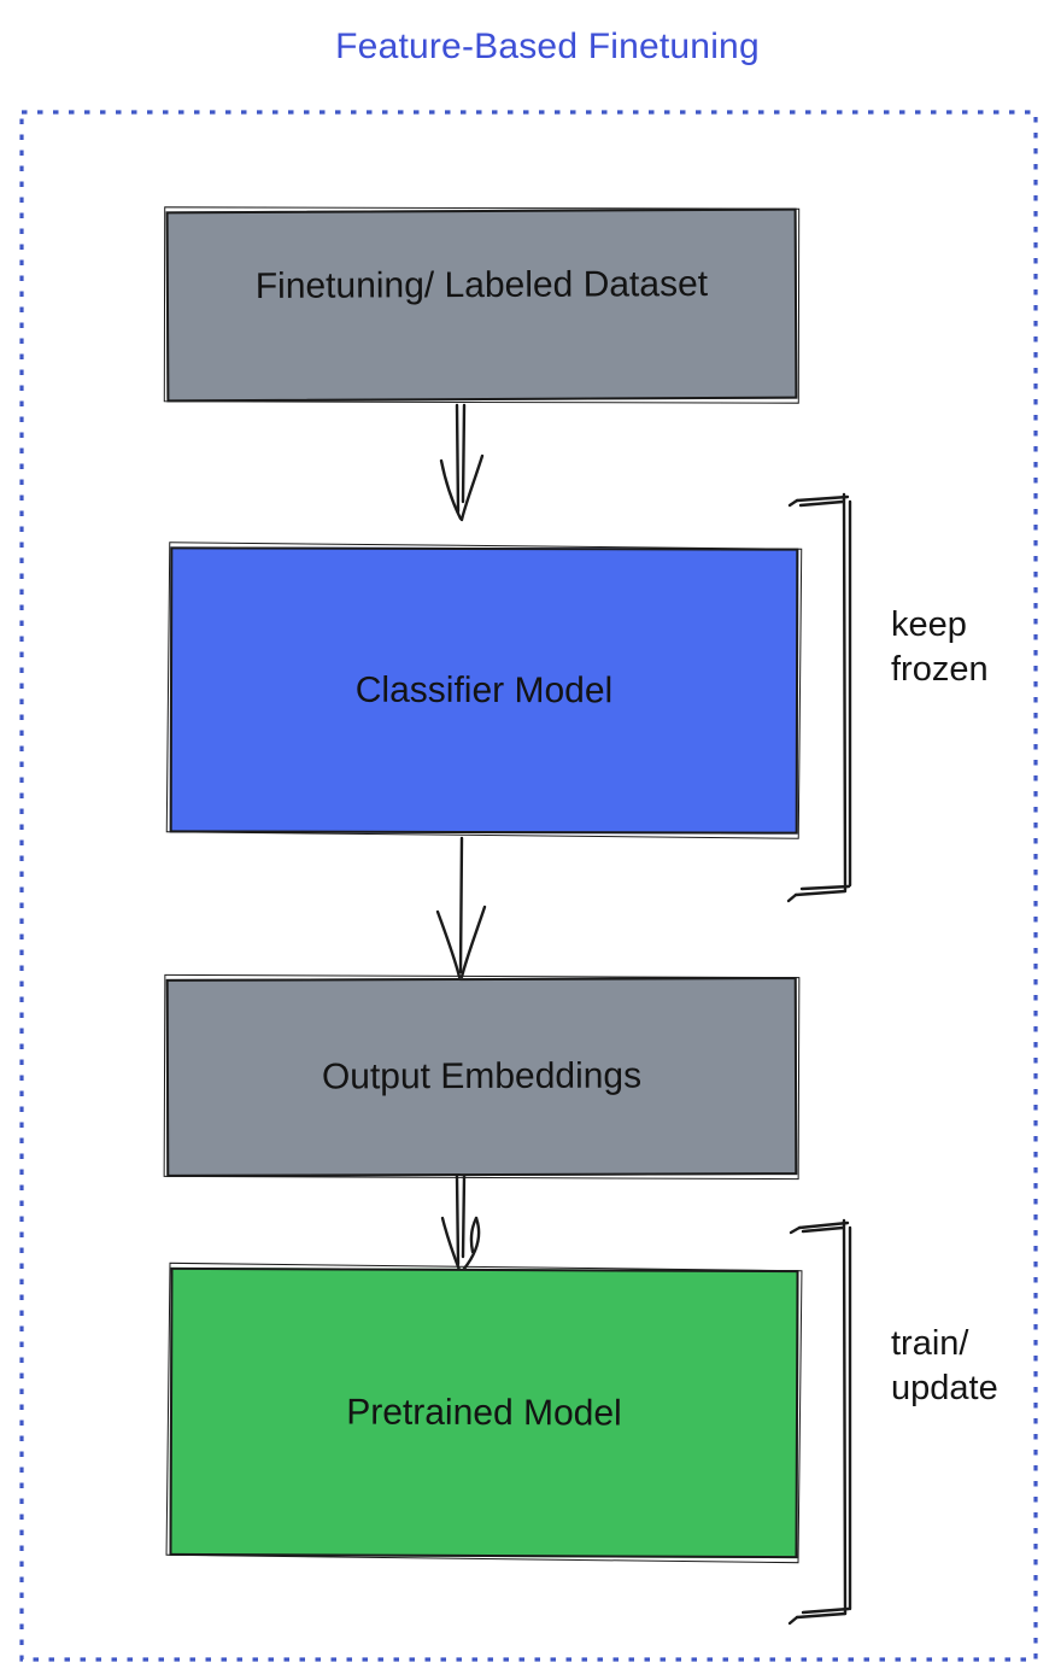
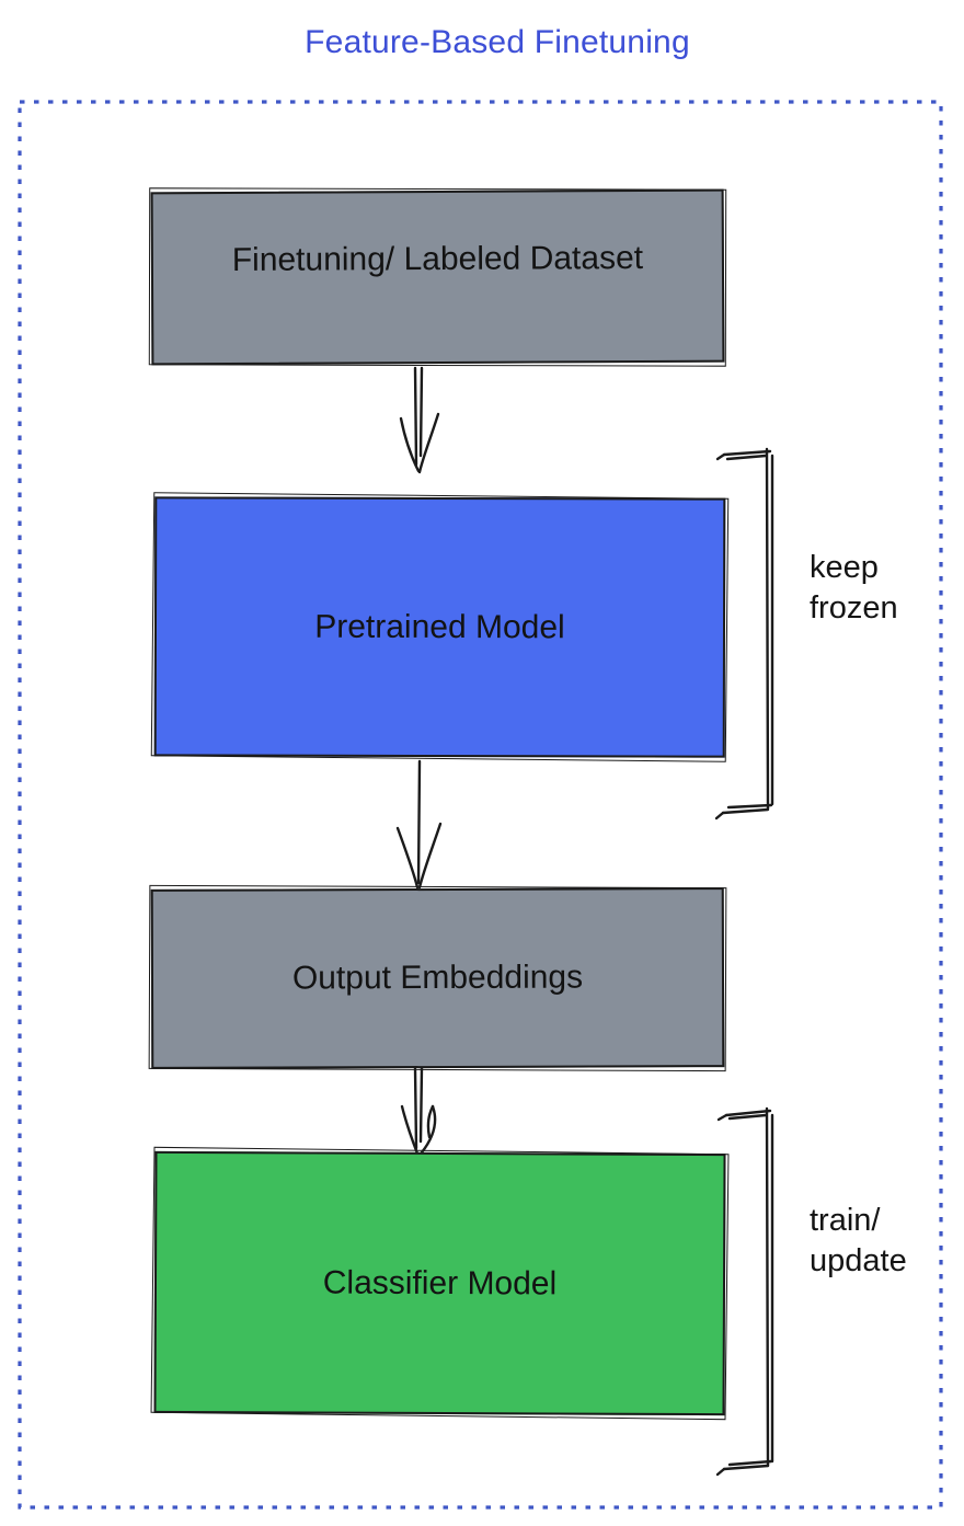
  Feature-Based Finetuning
  Finetuning/ Labeled Dataset
- Classifier Model
+ Pretrained Model
  Output Embeddings
- Pretrained Model
+ Classifier Model
  keep
  frozen
  train/
  update
